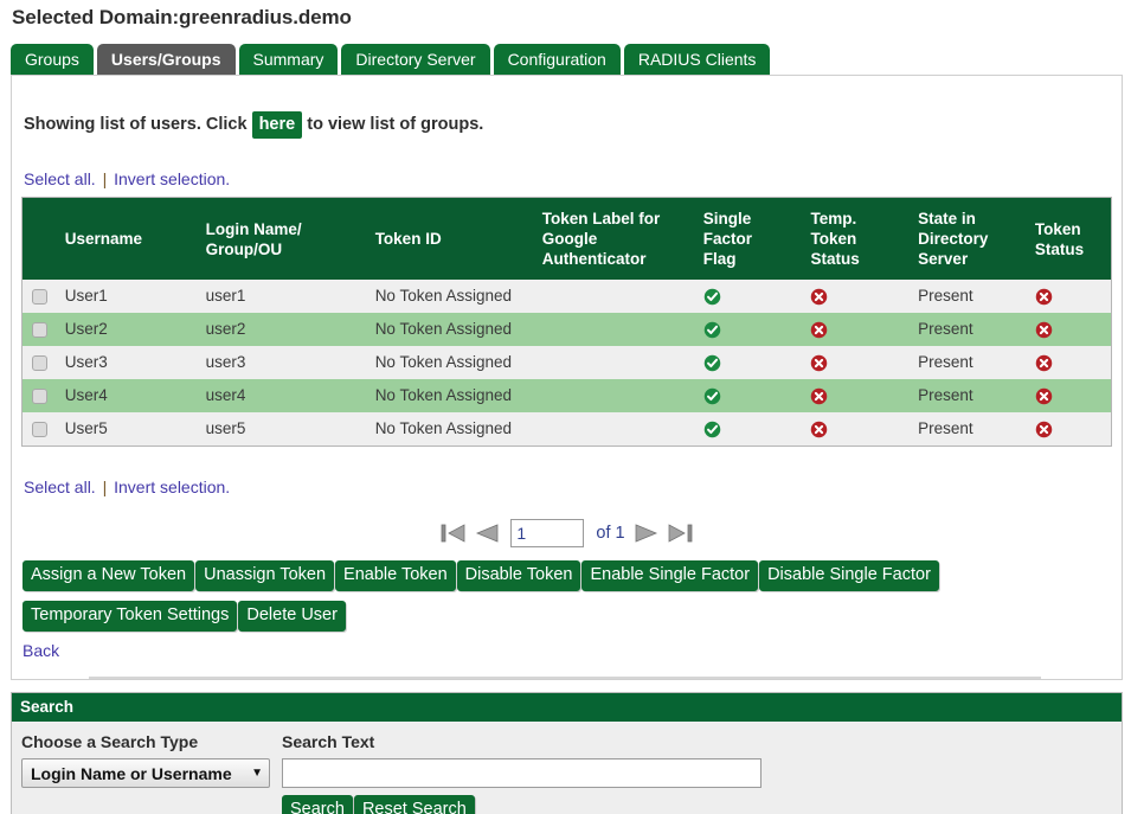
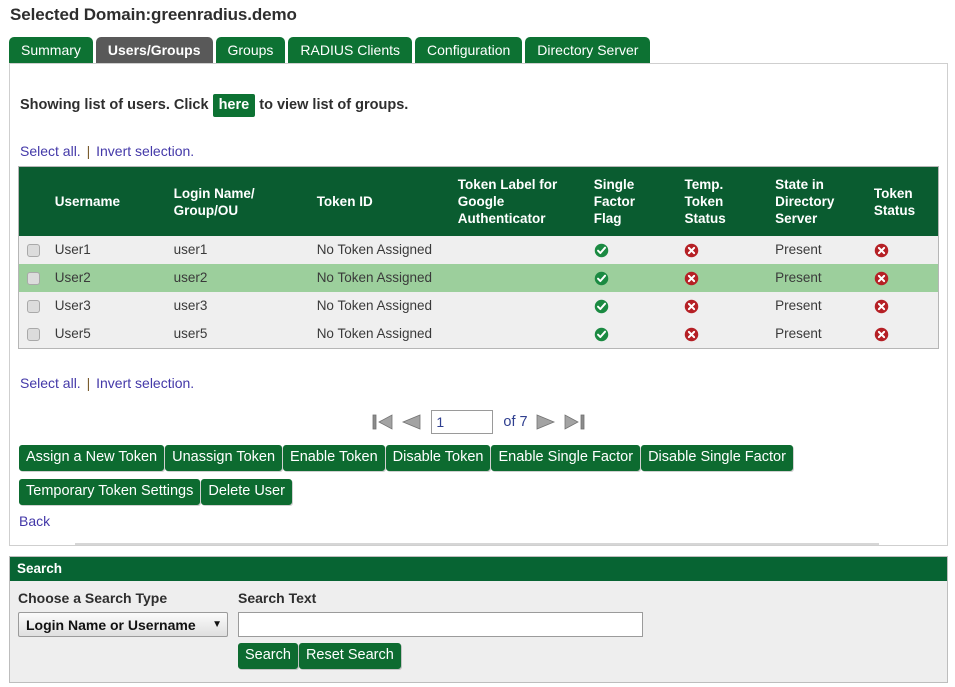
  Selected Domain:greenradius.demo
- Groups
+ Summary
  Users/Groups
- Summary
+ Groups
- Directory Server
+ RADIUS Clients
  Configuration
- RADIUS Clients
+ Directory Server
  Showing list of users. Click here to view list of groups.
  Select all. | Invert selection.
  	Username	Login Name/ Group/OU	Token ID	Token Label for Google Authenticator	Single Factor Flag	Temp. Token Status	State in Directory Server	Token Status
  	User1	user1	No Token Assigned				Present
  	User2	user2	No Token Assigned				Present
  	User3	user3	No Token Assigned				Present
- 	User4	user4	No Token Assigned				Present
  	User5	user5	No Token Assigned				Present
  Select all. | Invert selection.
  1
- of 1
+ of 7
  Assign a New Token Unassign Token Enable Token Disable Token Enable Single Factor Disable Single Factor
  Temporary Token Settings Delete User
  Back
  Search
  Choose a Search Type
  Search Text
  Login Name or Username
  ▼
  Search Reset Search
